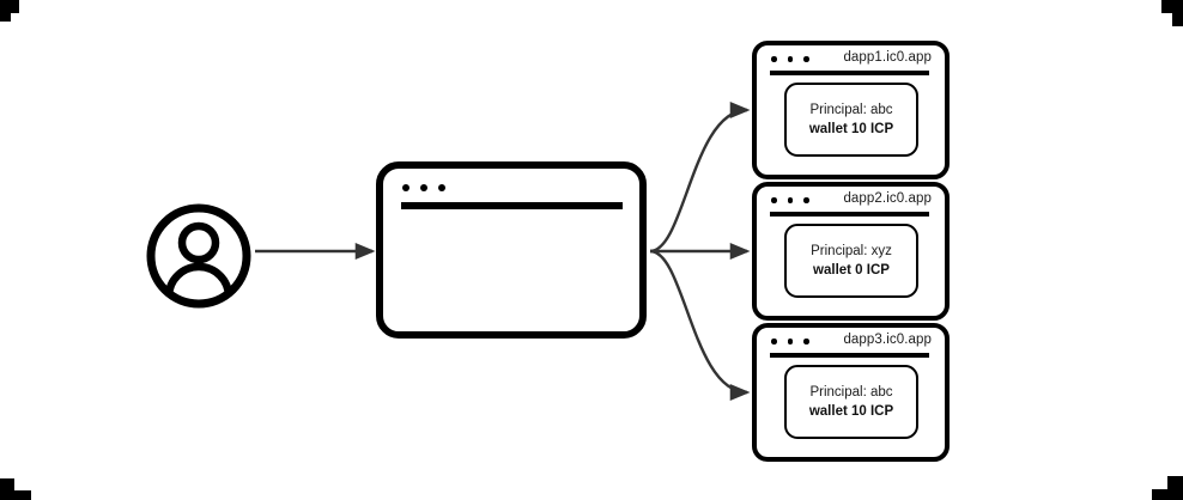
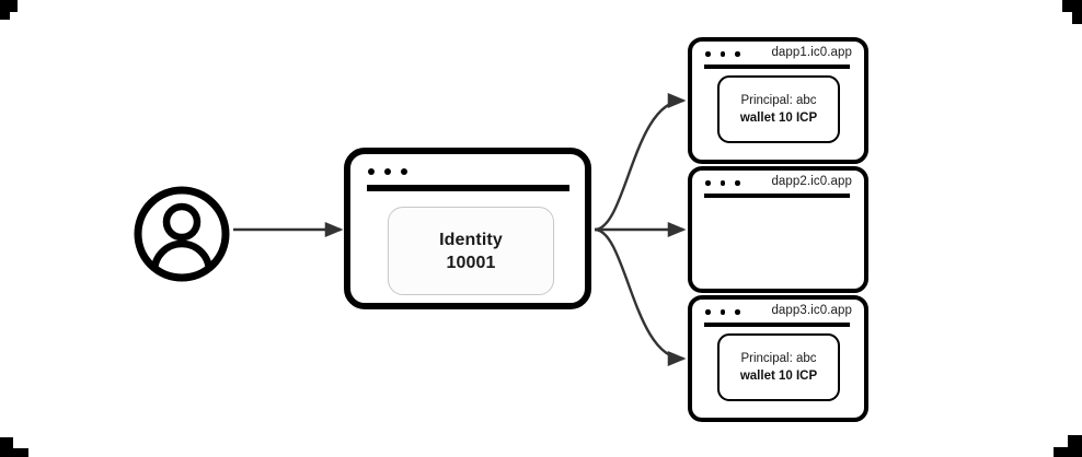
+ Identity
+ 10001
  dapp1.ic0.app
  Principal: abc
  wallet 10 ICP
  dapp2.ic0.app
- Principal: xyz
- wallet 0 ICP
  dapp3.ic0.app
  Principal: abc
  wallet 10 ICP
